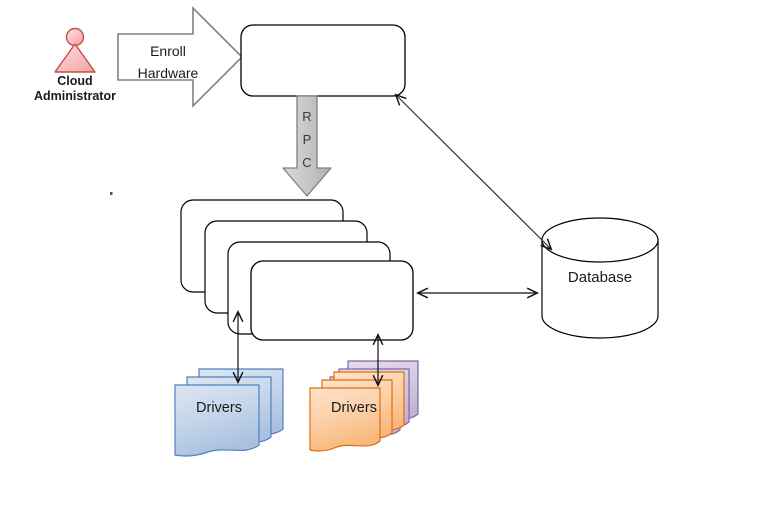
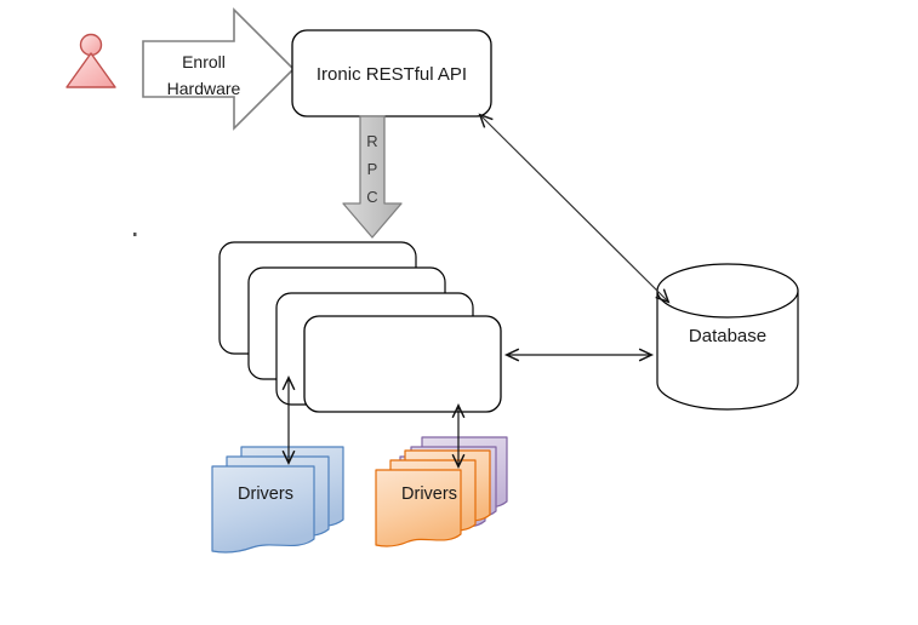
- Cloud
- Administrator
  Enroll
  Hardware
+ Ironic RESTful API
  R
  P
  C
  Database
  Drivers
  Drivers
